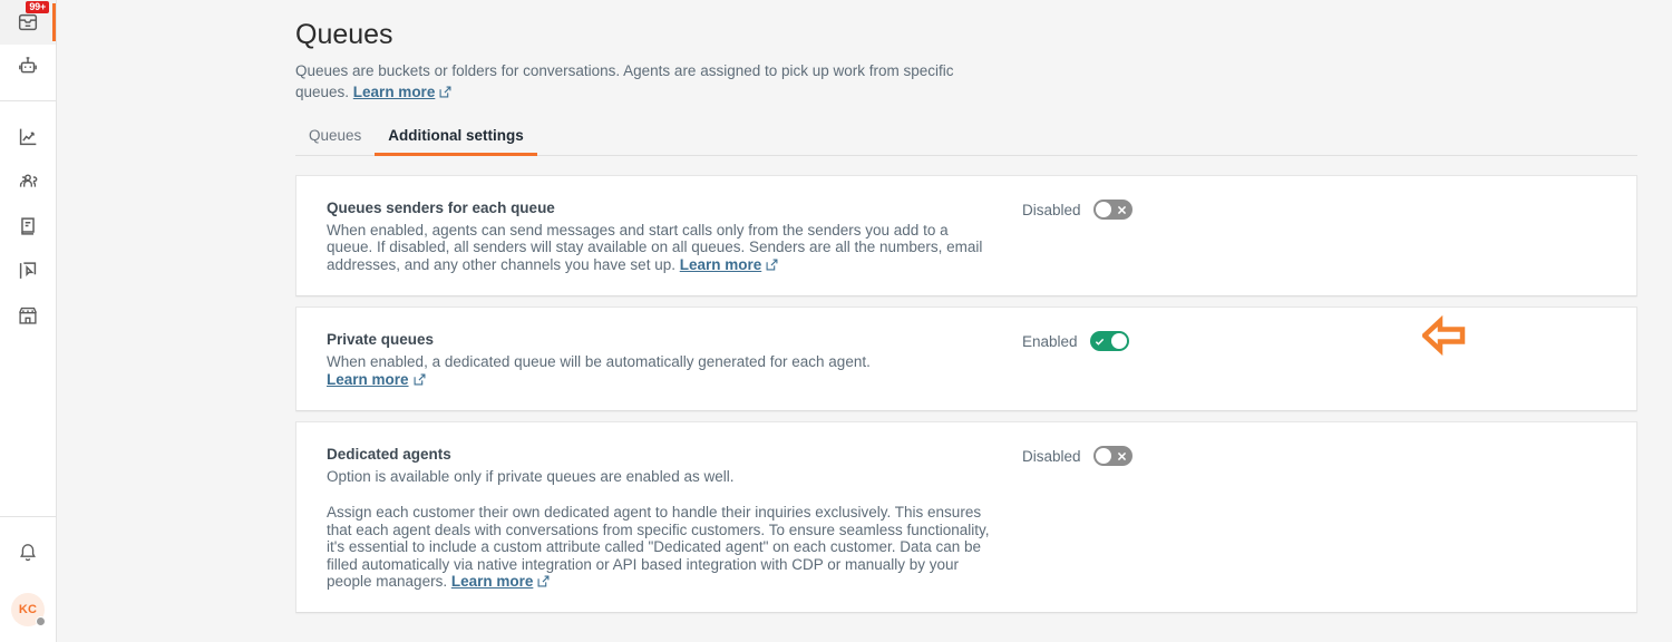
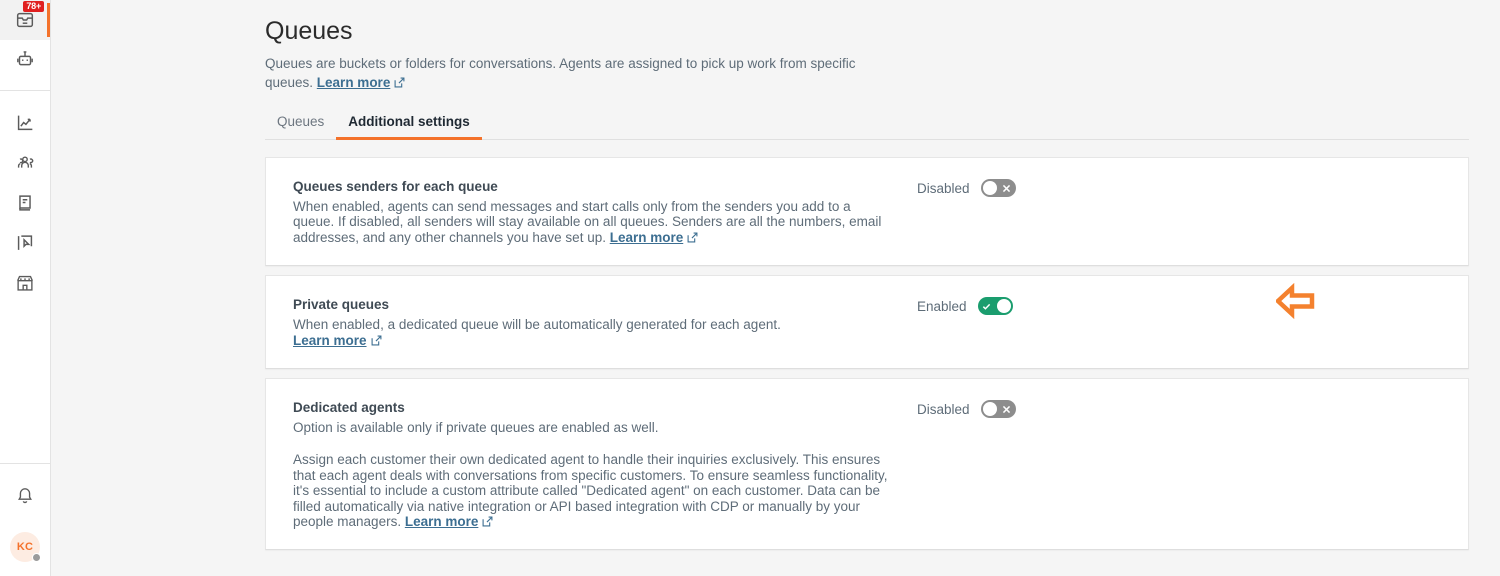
- 99+
+ 78+
  KC
  Queues
  Queues are buckets or folders for conversations. Agents are assigned to pick up work from specific queues. Learn more
  Queues
  Additional settings
  Queues senders for each queue
  When enabled, agents can send messages and start calls only from the senders you add to a queue. If disabled, all senders will stay available on all queues. Senders are all the numbers, email addresses, and any other channels you have set up. Learn more
  Disabled
  Private queues
  When enabled, a dedicated queue will be automatically generated for each agent.
  Learn more
  Enabled
  Dedicated agents
  Option is available only if private queues are enabled as well.
  Assign each customer their own dedicated agent to handle their inquiries exclusively. This ensures that each agent deals with conversations from specific customers. To ensure seamless functionality, it's essential to include a custom attribute called "Dedicated agent" on each customer. Data can be filled automatically via native integration or API based integration with CDP or manually by your people managers. Learn more
  Disabled
